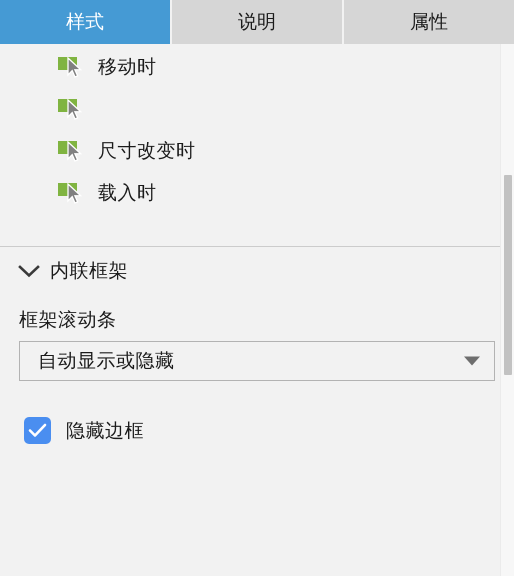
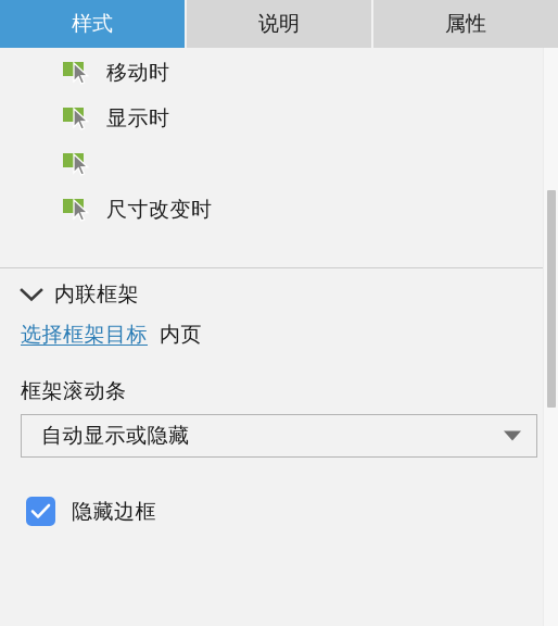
  样式
  说明
  属性
  移动时
+ 显示时
  尺寸改变时
- 载入时
  内联框架
+ 选择框架目标
+ 内页
  框架滚动条
  自动显示或隐藏
  隐藏边框
